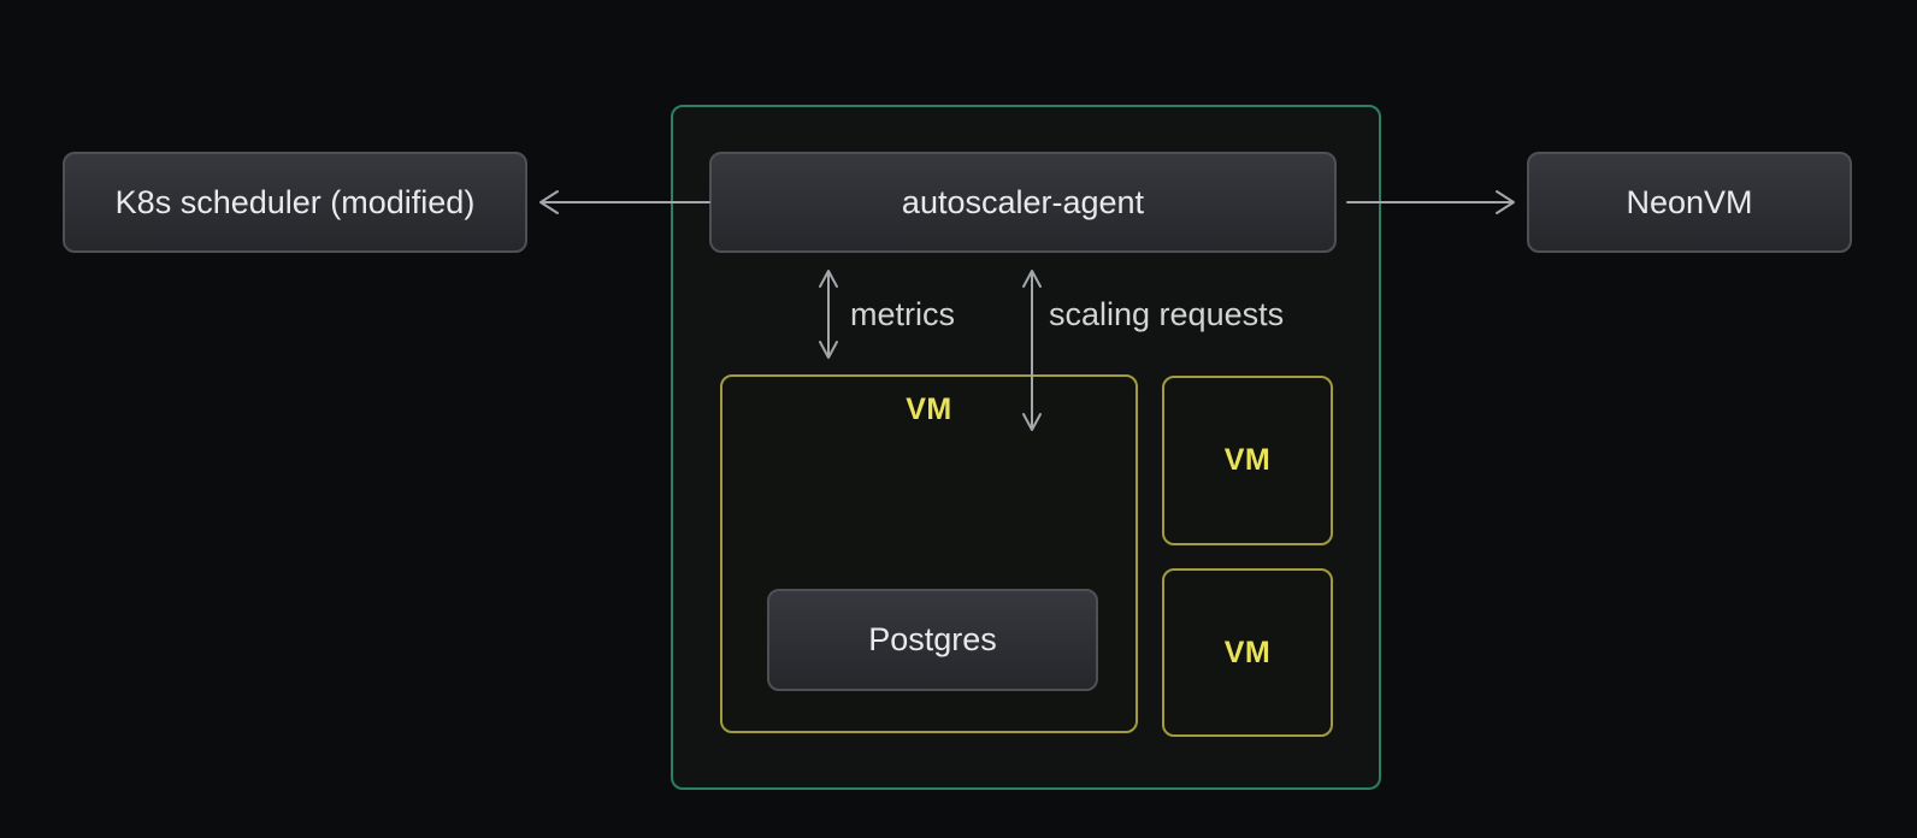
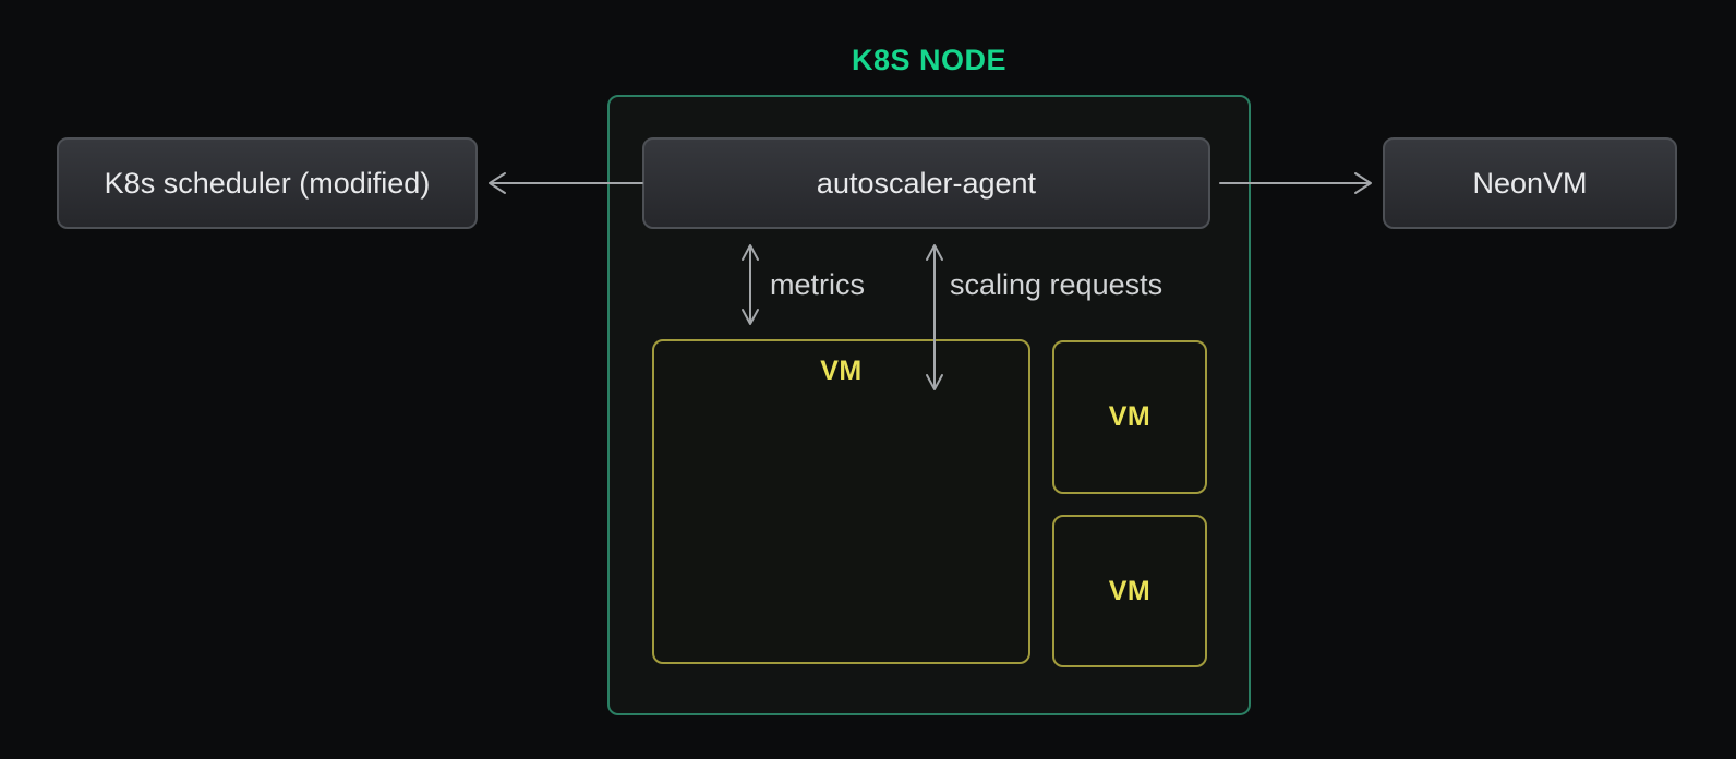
+ K8S NODE
  K8s scheduler (modified)
  autoscaler-agent
  NeonVM
  VM
- Postgres
  VM
  VM
  metrics
  scaling requests
